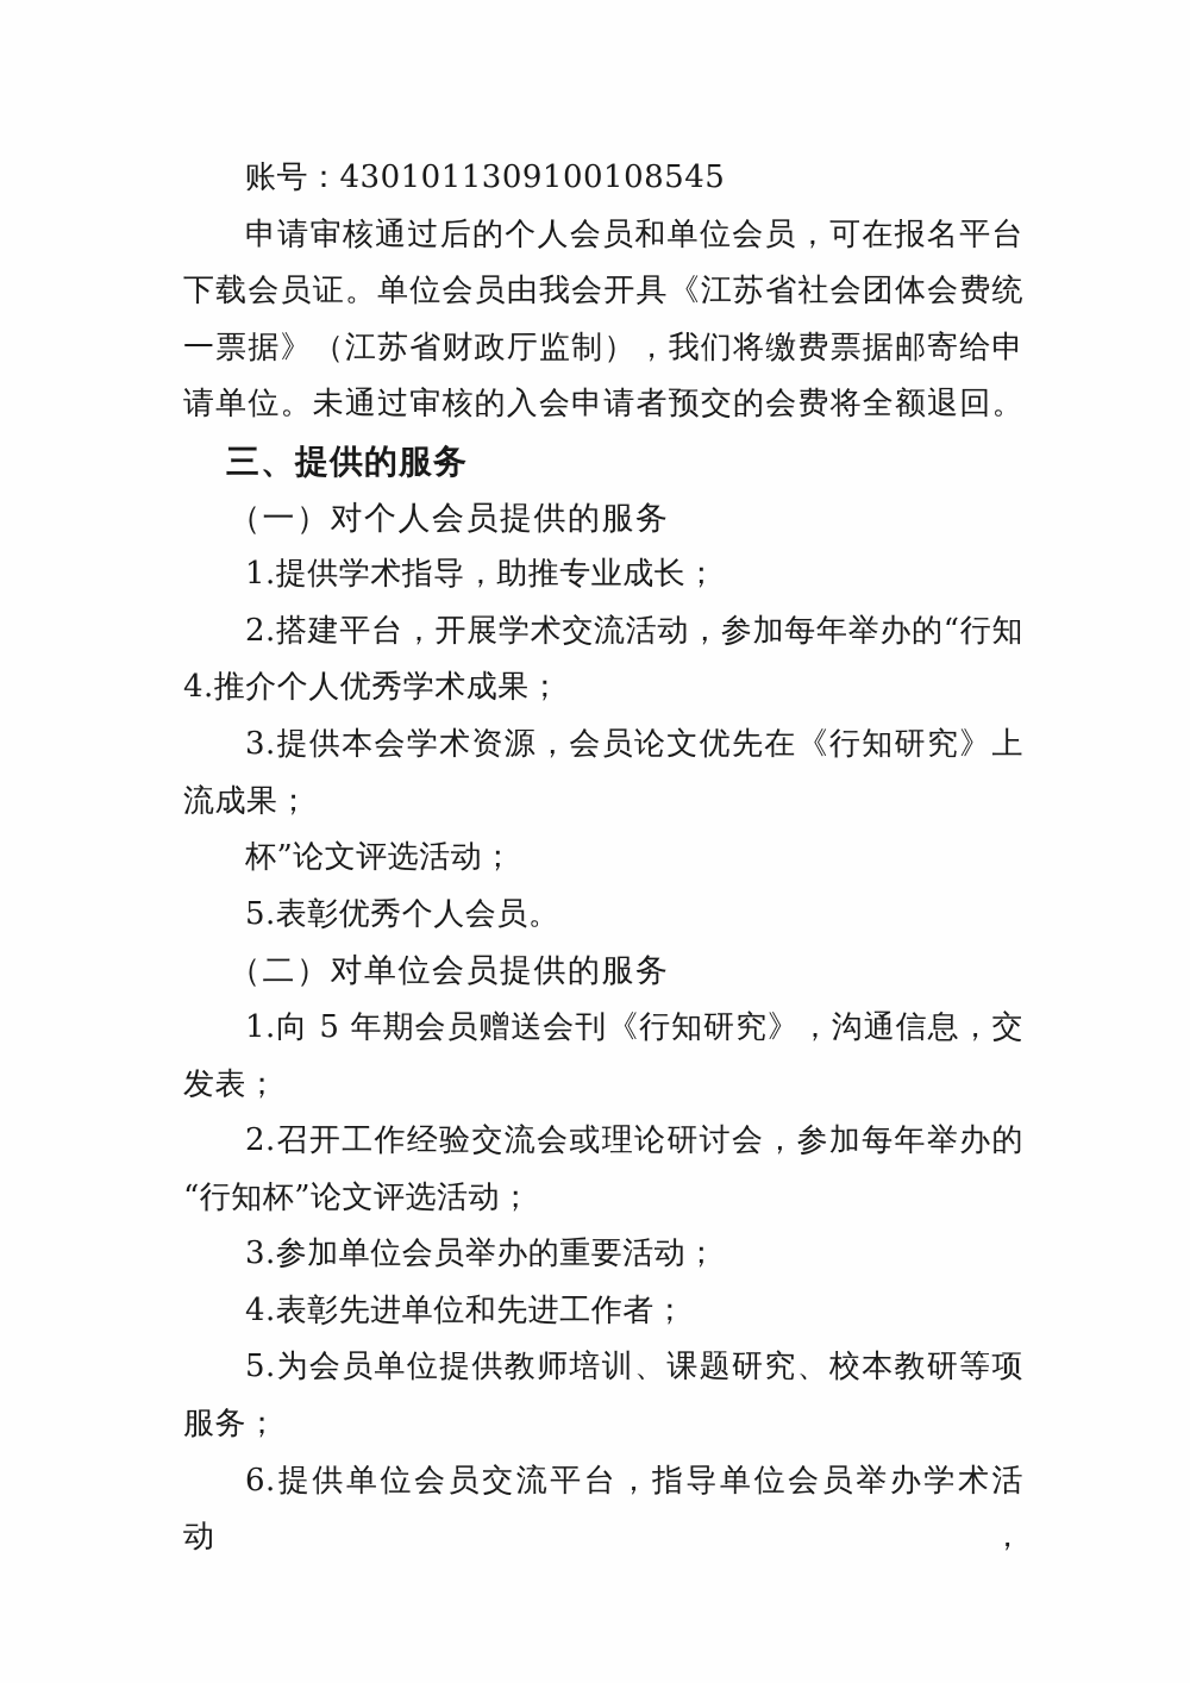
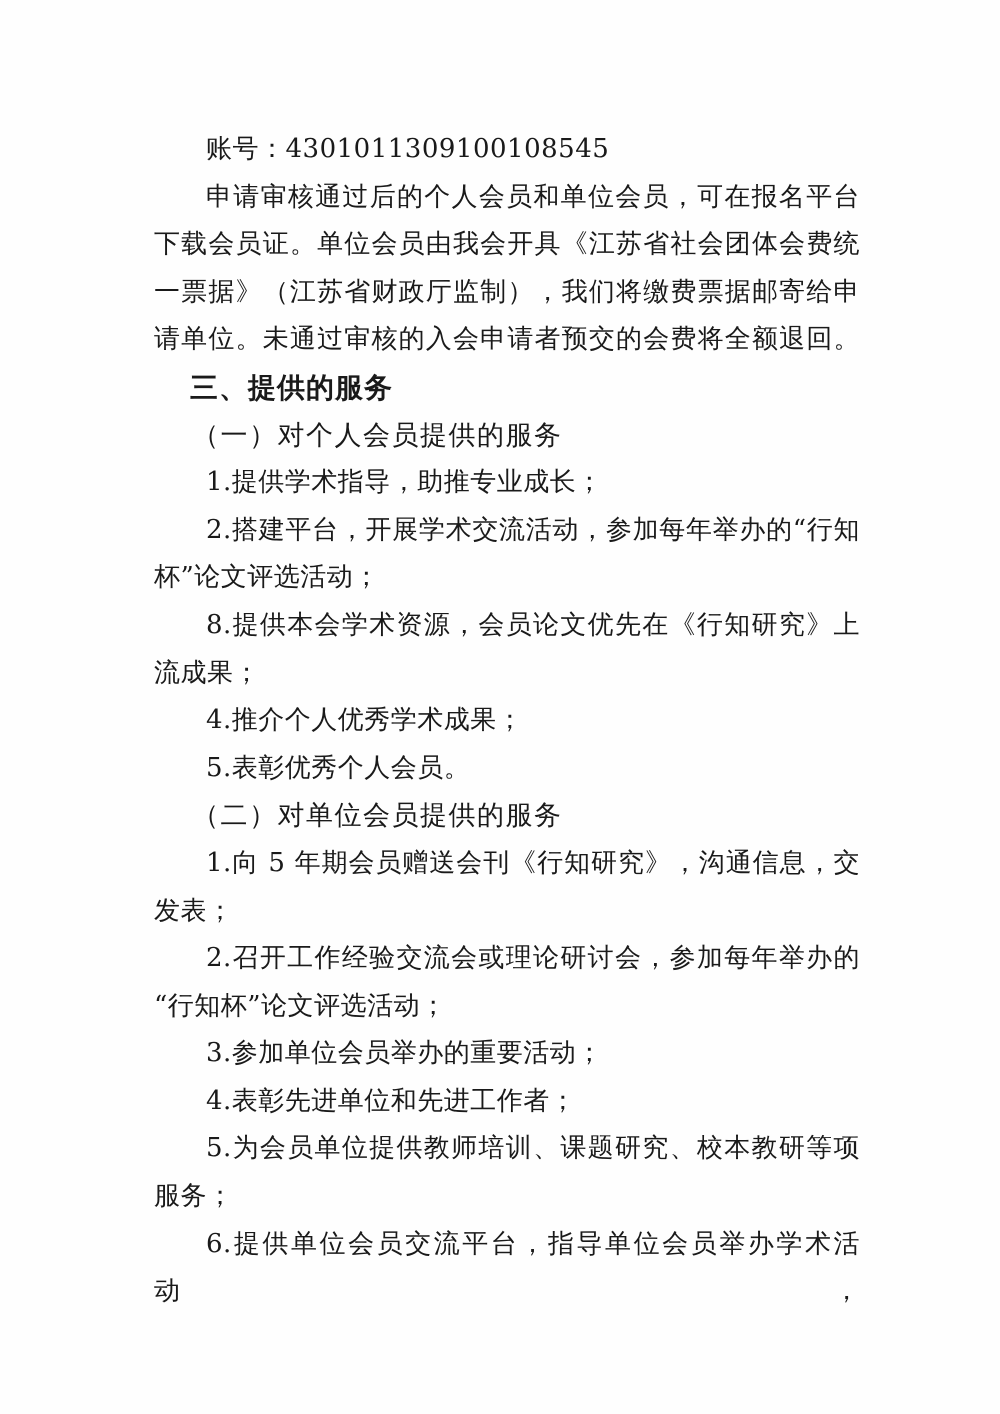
  账号：4301011309100108545
  申请审核通过后的个人会员和单位会员，可在报名平台
  下载会员证。单位会员由我会开具《江苏省社会团体会费统
  一票据》（江苏省财政厅监制），我们将缴费票据邮寄给申
  请单位。未通过审核的入会申请者预交的会费将全额退回。
  三、提供的服务
  （一）对个人会员提供的服务
  1.提供学术指导，助推专业成长；
  2.搭建平台，开展学术交流活动，参加每年举办的“行知
- 4.推介个人优秀学术成果；
+ 杯”论文评选活动；
- 3.提供本会学术资源，会员论文优先在《行知研究》上
+ 8.提供本会学术资源，会员论文优先在《行知研究》上
  流成果；
- 杯”论文评选活动；
+ 4.推介个人优秀学术成果；
  5.表彰优秀个人会员。
  （二）对单位会员提供的服务
  1.向 5 年期会员赠送会刊《行知研究》，沟通信息，交
  发表；
  2.召开工作经验交流会或理论研讨会，参加每年举办的
  “行知杯”论文评选活动；
  3.参加单位会员举办的重要活动；
  4.表彰先进单位和先进工作者；
  5.为会员单位提供教师培训、课题研究、校本教研等项
  服务；
  6.提供单位会员交流平台，指导单位会员举办学术活动，
